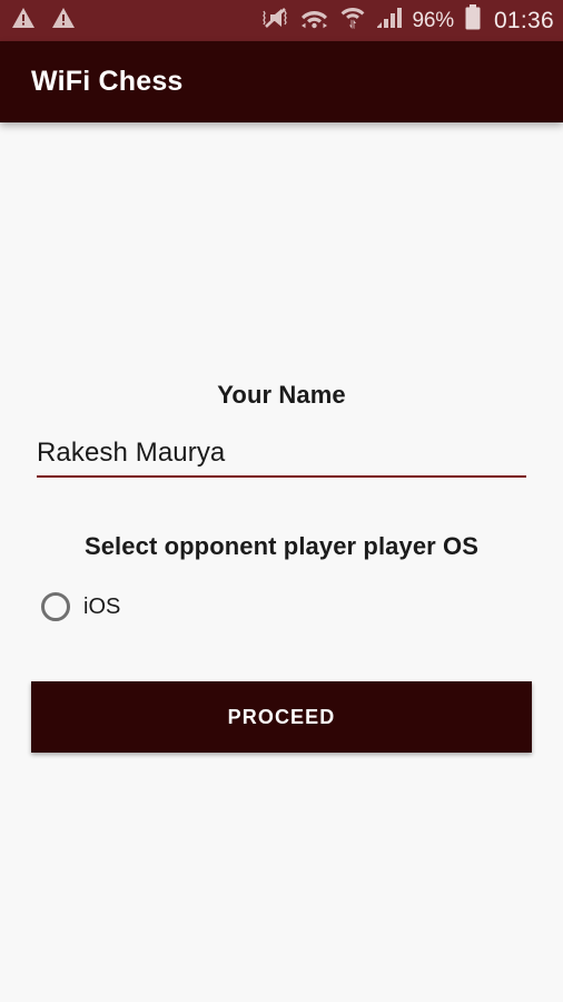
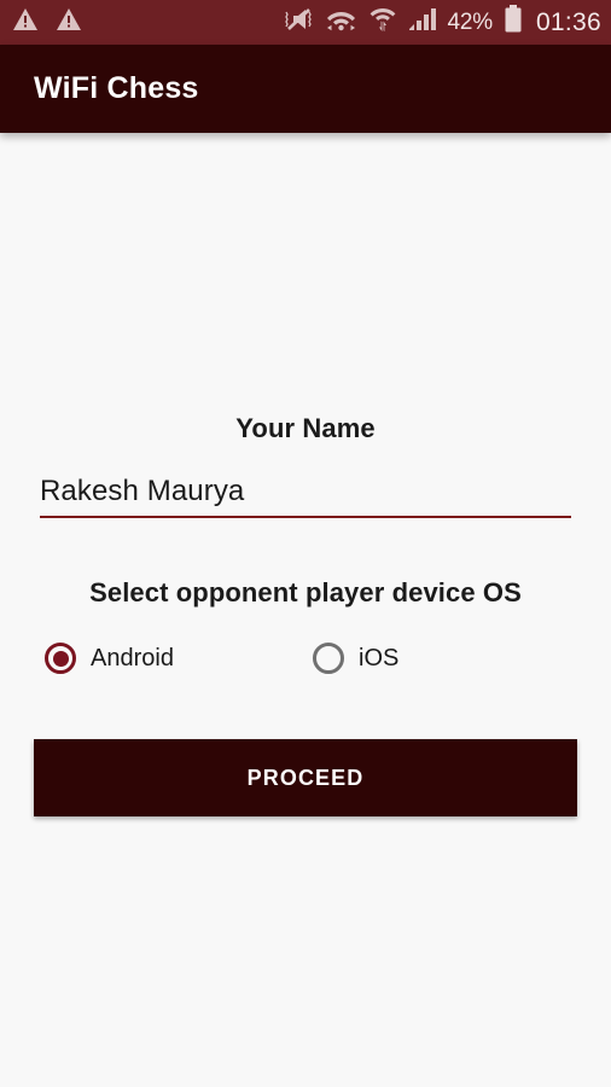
- 96%
+ 42%
  01:36
  WiFi Chess
  Your Name
  Rakesh Maurya
- Select opponent player player OS
+ Select opponent player device OS
+ Android
  iOS
  PROCEED
